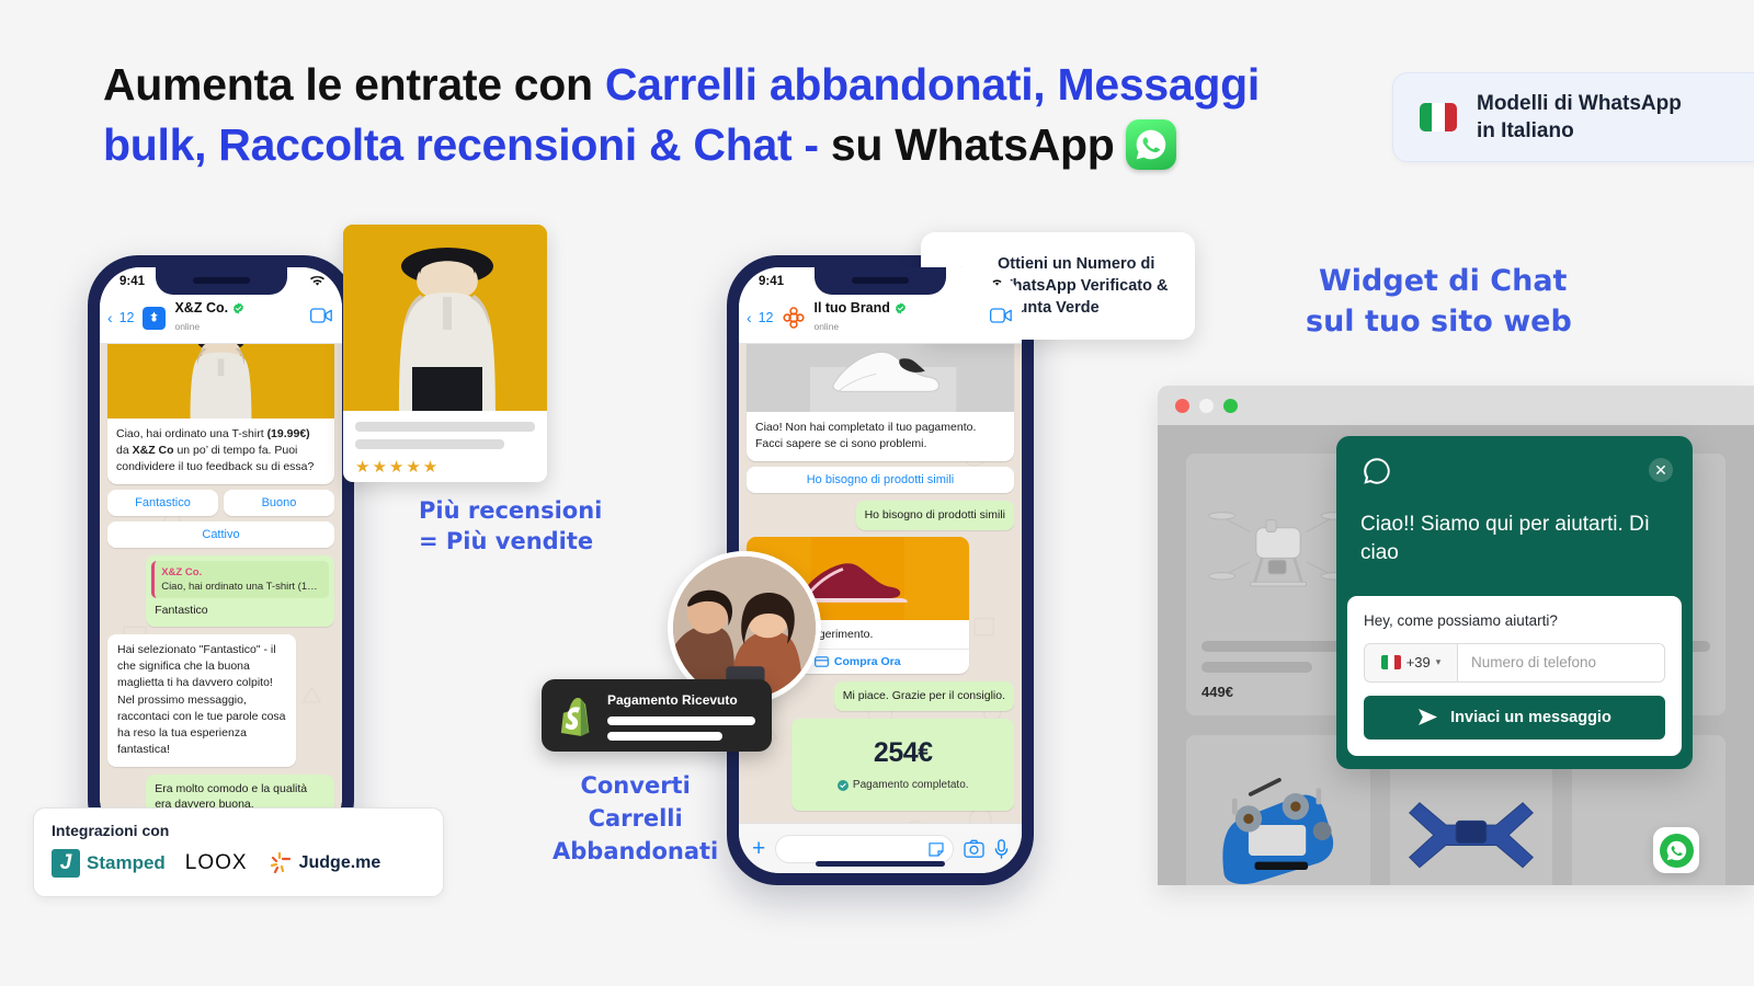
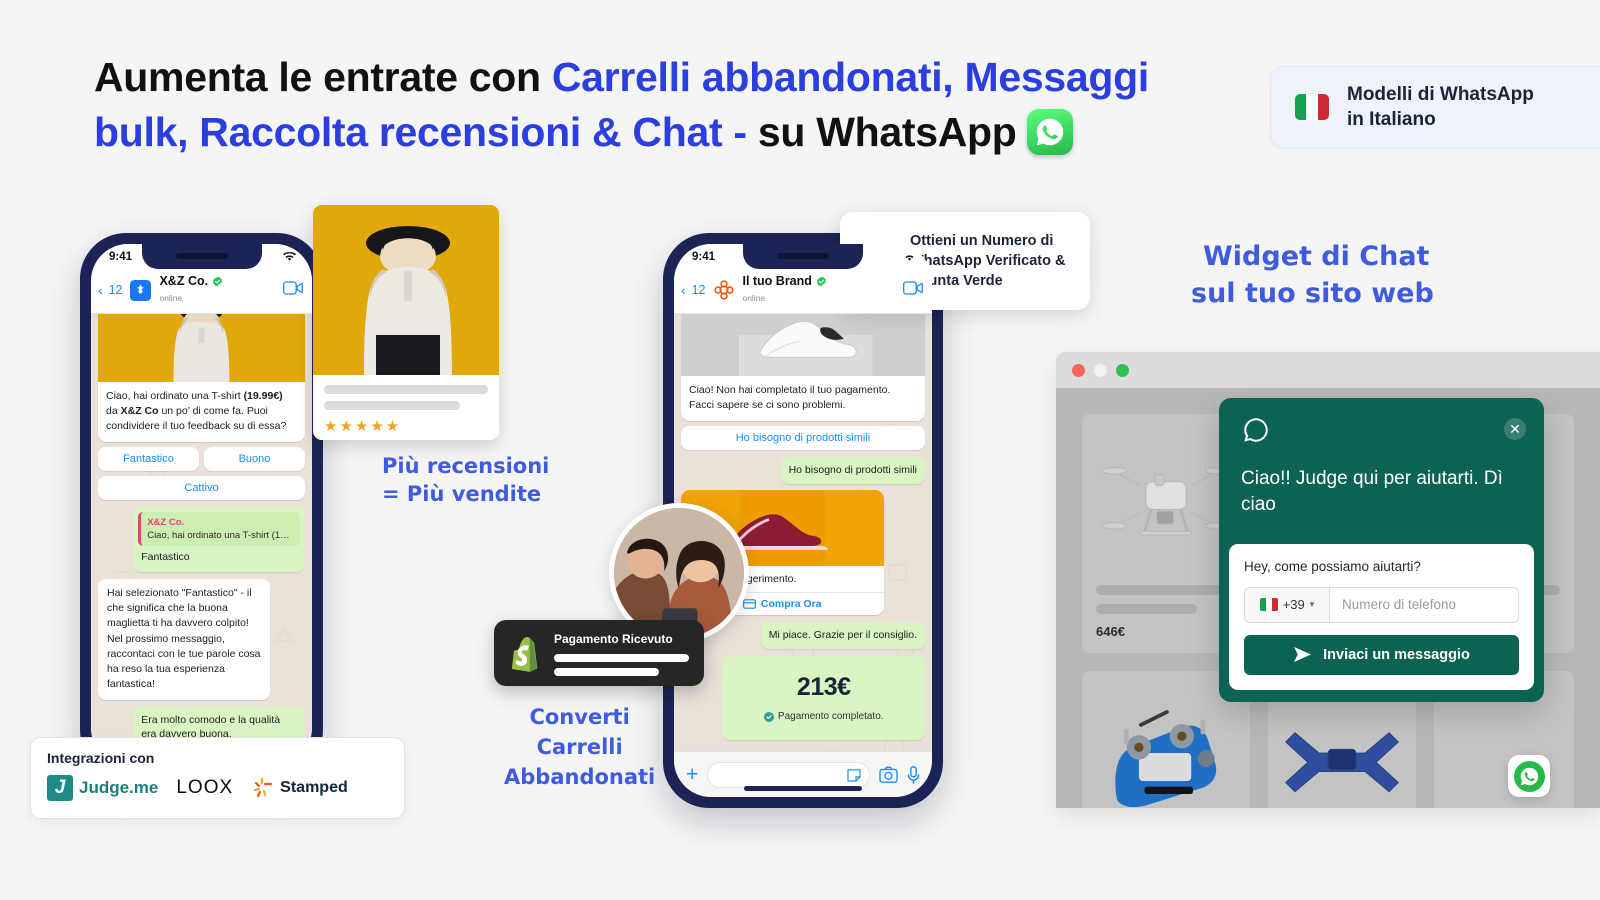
  Aumenta le entrate con Carrelli abbandonati, Messaggi bulk, Raccolta recensioni & Chat - su WhatsApp
  Modelli di WhatsApp
  in Italiano
  9:41
  ‹
  12
  X&Z Co.
  online
- Ciao, hai ordinato una T-shirt (19.99€) da X&Z Co un po’ di tempo fa. Puoi condividere il tuo feedback su di essa?
+ Ciao, hai ordinato una T-shirt (19.99€) da X&Z Co un po’ di come fa. Puoi condividere il tuo feedback su di essa?
  Fantastico
  Buono
  Cattivo
  X&Z Co.
  Ciao, hai ordinato una T-shirt (19.9
  Fantastico
  Hai selezionato "Fantastico" - il che significa che la buona maglietta ti ha davvero colpito! Nel prossimo messaggio, raccontaci con le tue parole cosa ha reso la tua esperienza fantastica!
  Era molto comodo e la qualità era davvero buona.
  ★★★★★
  Più recensioni
  = Più vendite
  Integrazioni con
  J
- Stamped
+ Judge.me
  LOOX
- Judge.me
+ Stamped
  9:41
  ‹
  12
  Il tuo Brand
  online
  Ciao! Non hai completato il tuo pagamento. Facci sapere se ci sono problemi.
  Ho bisogno di prodotti simili
  Ho bisogno di prodotti simili
  Compra Ora
  Mi piace. Grazie per il consiglio.
- 254€
+ 213€
  Pagamento completato.
  +
  Ottieni un Numero di
  atsApp Verificato &
  unta Verde
  Pagamento Ricevuto
  Converti
  Carrelli
  Abbandonati
  Widget di Chat
  sul tuo sito web
- 449€
+ 646€
  ✕
- Ciao!! Siamo qui per aiutarti. Dì ciao
+ Ciao!! Judge qui per aiutarti. Dì ciao
  Hey, come possiamo aiutarti?
  +39
  ▾
  Numero di telefono
  Inviaci un messaggio
